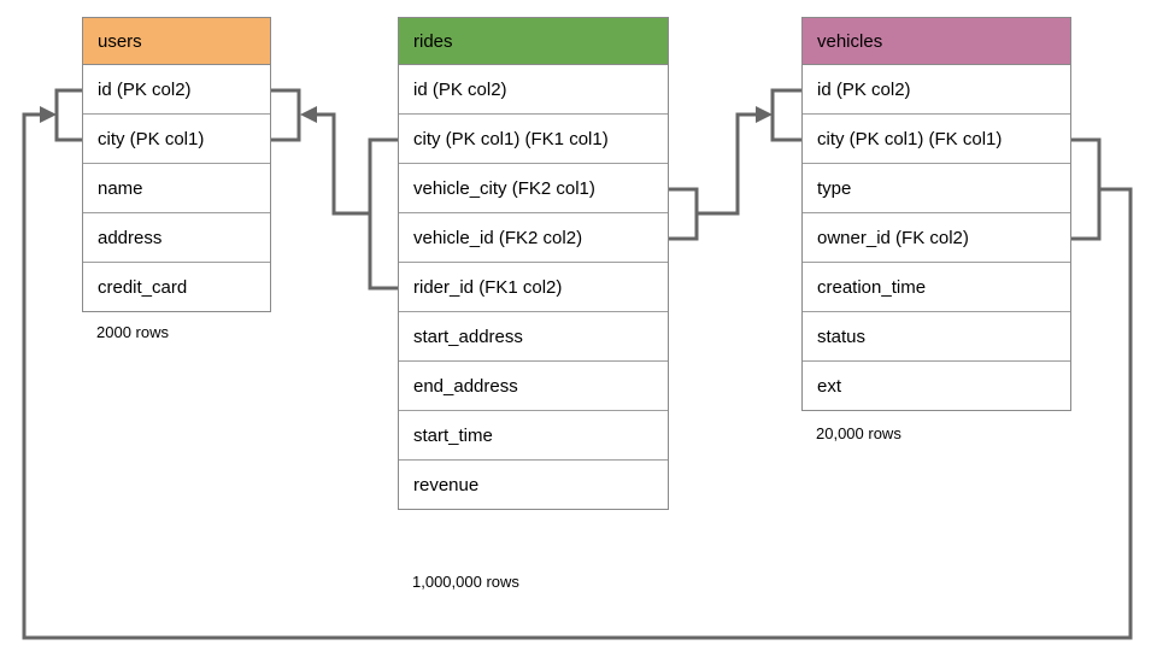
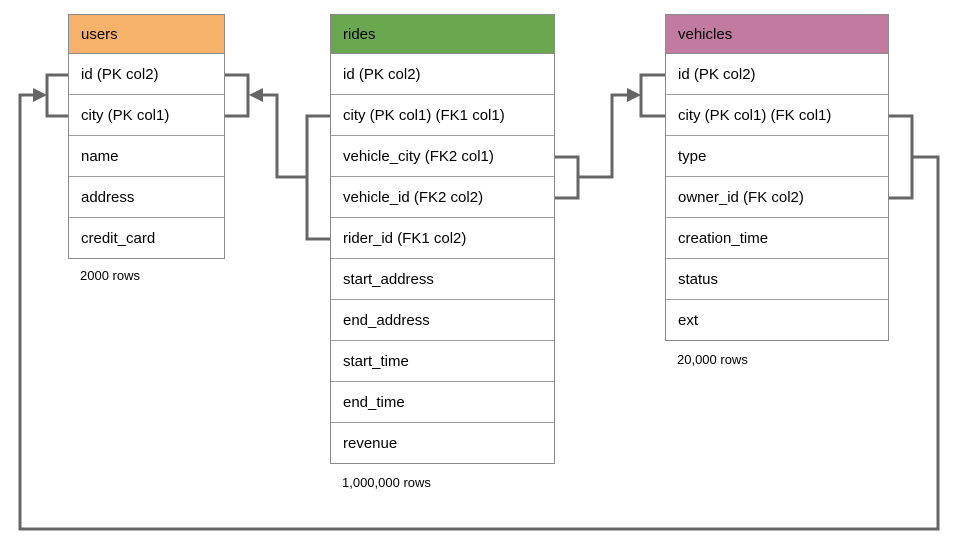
  users
  id (PK col2)
  city (PK col1)
  name
  address
  credit_card
  2000 rows
  rides
  id (PK col2)
  city (PK col1) (FK1 col1)
  vehicle_city (FK2 col1)
  vehicle_id (FK2 col2)
  rider_id (FK1 col2)
  start_address
  end_address
  start_time
+ end_time
  revenue
  1,000,000 rows
  vehicles
  id (PK col2)
  city (PK col1) (FK col1)
  type
  owner_id (FK col2)
  creation_time
  status
  ext
  20,000 rows
